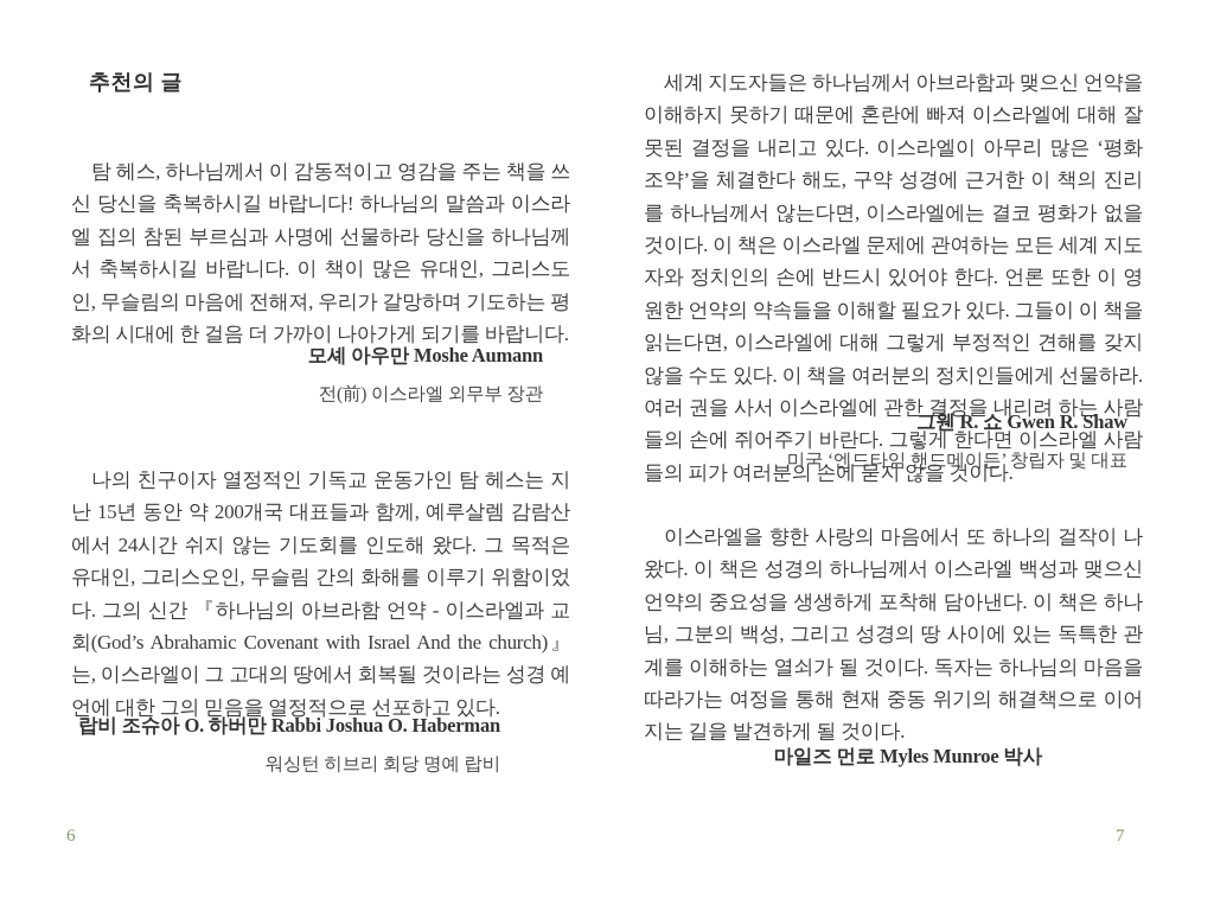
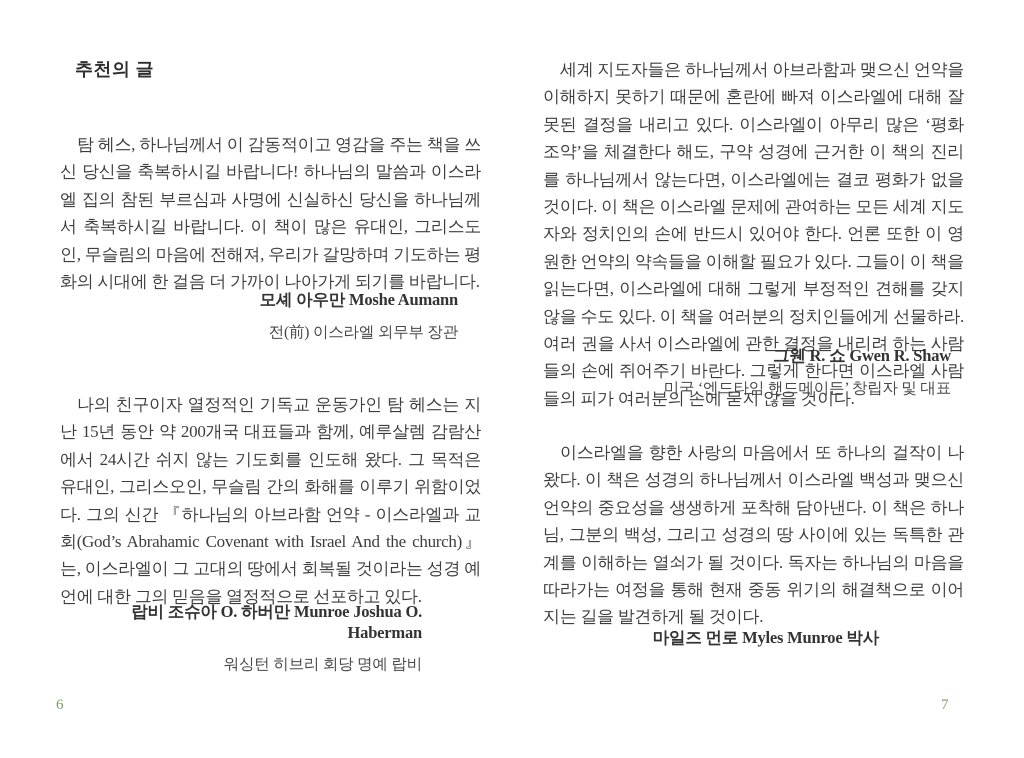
  추천의 글
- 탐 헤스, 하나님께서 이 감동적이고 영감을 주는 책을 쓰신 당신을 축복하시길 바랍니다! 하나님의 말씀과 이스라엘 집의 참된 부르심과 사명에 선물하라 당신을 하나님께서 축복하시길 바랍니다. 이 책이 많은 유대인, 그리스도인, 무슬림의 마음에 전해져, 우리가 갈망하며 기도하는 평화의 시대에 한 걸음 더 가까이 나아가게 되기를 바랍니다.
+ 탐 헤스, 하나님께서 이 감동적이고 영감을 주는 책을 쓰신 당신을 축복하시길 바랍니다! 하나님의 말씀과 이스라엘 집의 참된 부르심과 사명에 신실하신 당신을 하나님께서 축복하시길 바랍니다. 이 책이 많은 유대인, 그리스도인, 무슬림의 마음에 전해져, 우리가 갈망하며 기도하는 평화의 시대에 한 걸음 더 가까이 나아가게 되기를 바랍니다.
  모셰 아우만 Moshe Aumann
  전(前) 이스라엘 외무부 장관
  나의 친구이자 열정적인 기독교 운동가인 탐 헤스는 지난 15년 동안 약 200개국 대표들과 함께, 예루살렘 감람산에서 24시간 쉬지 않는 기도회를 인도해 왔다. 그 목적은 유대인, 그리스오인, 무슬림 간의 화해를 이루기 위함이었다. 그의 신간 『하나님의 아브라함 언약 - 이스라엘과 교회(God’s Abrahamic Covenant with Israel And the church)』는, 이스라엘이 그 고대의 땅에서 회복될 것이라는 성경 예언에 대한 그의 믿음을 열정적으로 선포하고 있다.
- 랍비 조슈아 O. 하버만 Rabbi Joshua O. Haberman
+ 랍비 조슈아 O. 하버만 Munroe Joshua O. Haberman
  워싱턴 히브리 회당 명예 랍비
  6
  세계 지도자들은 하나님께서 아브라함과 맺으신 언약을 이해하지 못하기 때문에 혼란에 빠져 이스라엘에 대해 잘못된 결정을 내리고 있다. 이스라엘이 아무리 많은 ‘평화 조약’을 체결한다 해도, 구약 성경에 근거한 이 책의 진리를 하나님께서 않는다면, 이스라엘에는 결코 평화가 없을 것이다. 이 책은 이스라엘 문제에 관여하는 모든 세계 지도자와 정치인의 손에 반드시 있어야 한다. 언론 또한 이 영원한 언약의 약속들을 이해할 필요가 있다. 그들이 이 책을 읽는다면, 이스라엘에 대해 그렇게 부정적인 견해를 갖지 않을 수도 있다. 이 책을 여러분의 정치인들에게 선물하라. 여러 권을 사서 이스라엘에 관한 결정을 내리려 하는 사람들의 손에 쥐어주기 바란다. 그렇게 한다면 이스라엘 사람들의 피가 여러분의 손에 묻지 않을 것이다.
  그웬 R. 쇼 Gwen R. Shaw
  미국 ‘엔드타임 핸드메이든’ 창립자 및 대표
  이스라엘을 향한 사랑의 마음에서 또 하나의 걸작이 나왔다. 이 책은 성경의 하나님께서 이스라엘 백성과 맺으신 언약의 중요성을 생생하게 포착해 담아낸다. 이 책은 하나님, 그분의 백성, 그리고 성경의 땅 사이에 있는 독특한 관계를 이해하는 열쇠가 될 것이다. 독자는 하나님의 마음을 따라가는 여정을 통해 현재 중동 위기의 해결책으로 이어지는 길을 발견하게 될 것이다.
  마일즈 먼로 Myles Munroe 박사
  7
